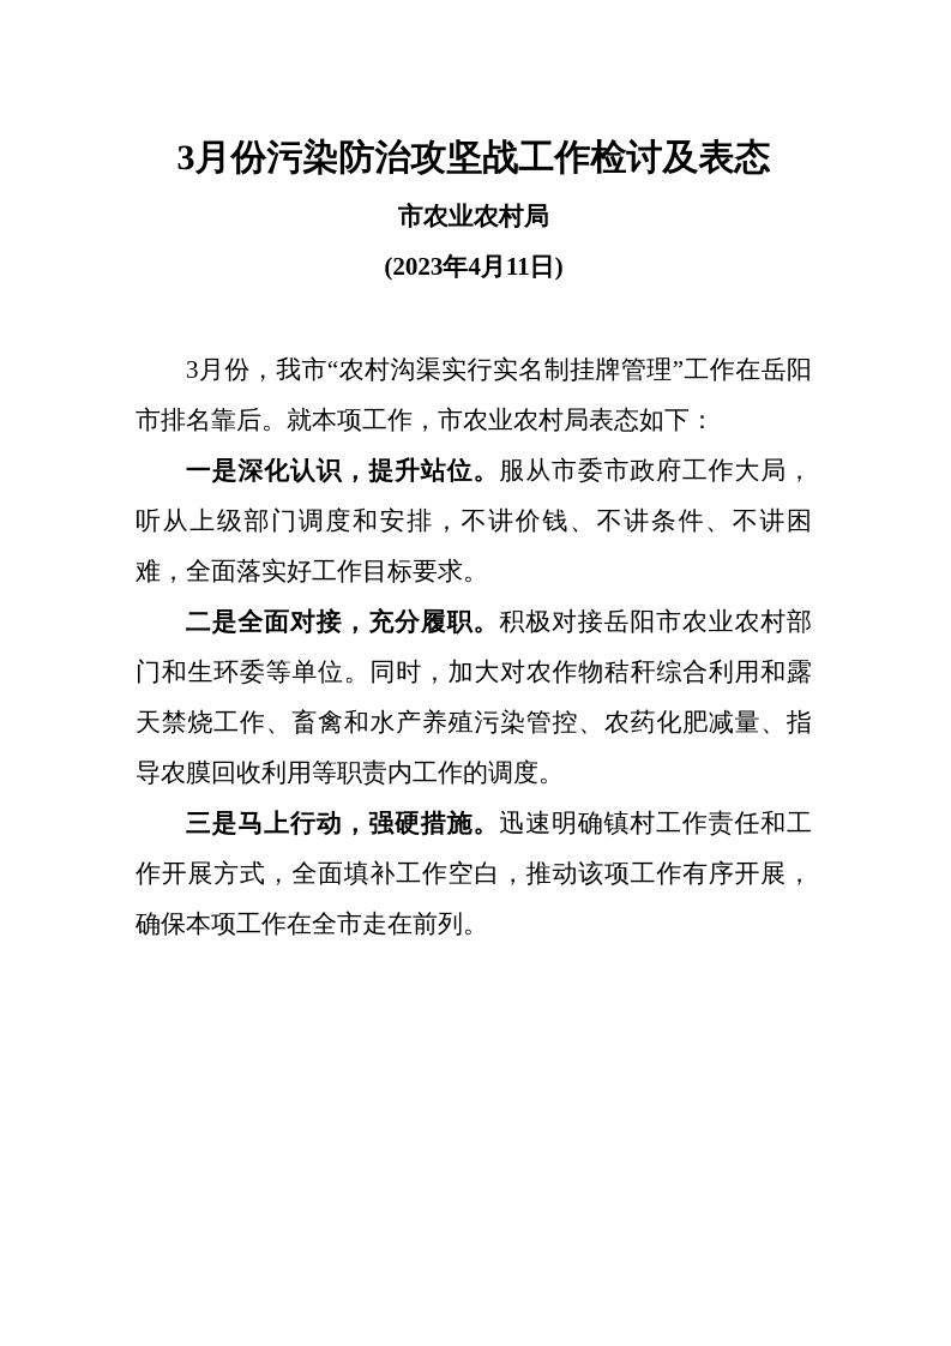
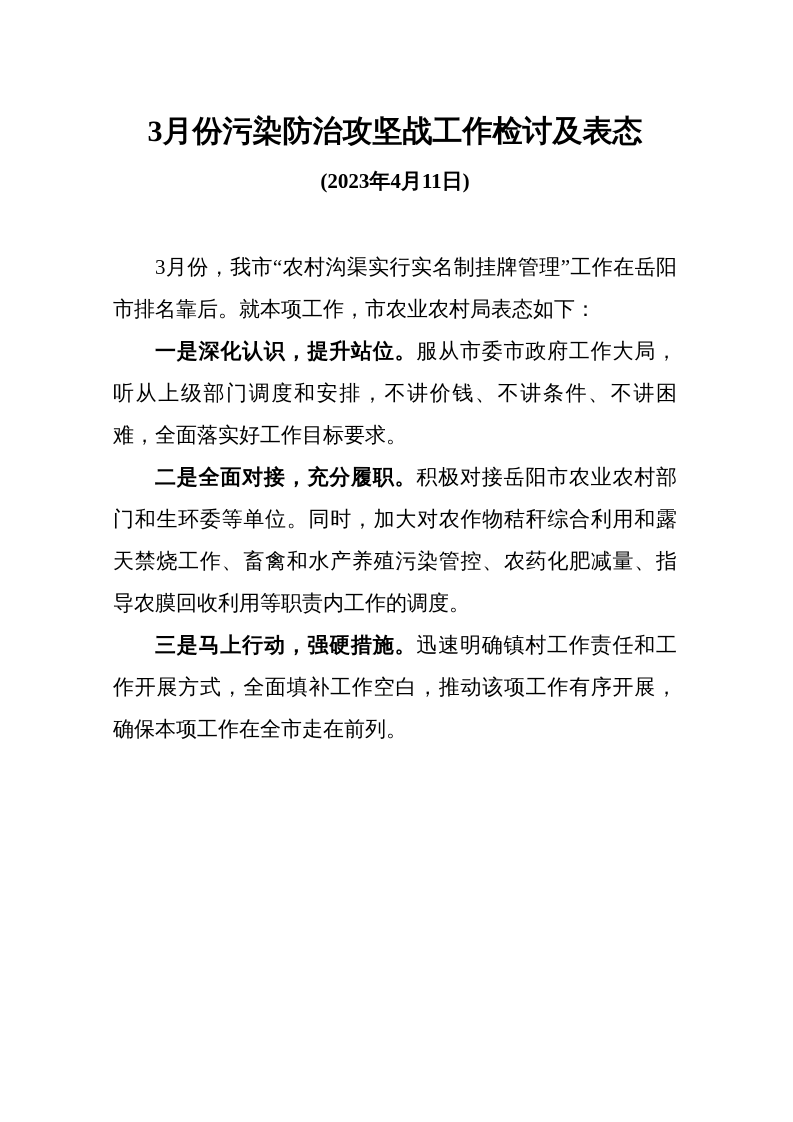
  3月份污染防治攻坚战工作检讨及表态
- 市农业农村局
  (2023年4月11日)
  3月份，我市“农村沟渠实行实名制挂牌管理”工作在岳阳市排名靠后。就本项工作，市农业农村局表态如下：
  一是深化认识，提升站位。服从市委市政府工作大局，听从上级部门调度和安排，不讲价钱、不讲条件、不讲困难，全面落实好工作目标要求。
  二是全面对接，充分履职。积极对接岳阳市农业农村部门和生环委等单位。同时，加大对农作物秸秆综合利用和露天禁烧工作、畜禽和水产养殖污染管控、农药化肥减量、指导农膜回收利用等职责内工作的调度。
  三是马上行动，强硬措施。迅速明确镇村工作责任和工作开展方式，全面填补工作空白，推动该项工作有序开展，确保本项工作在全市走在前列。
